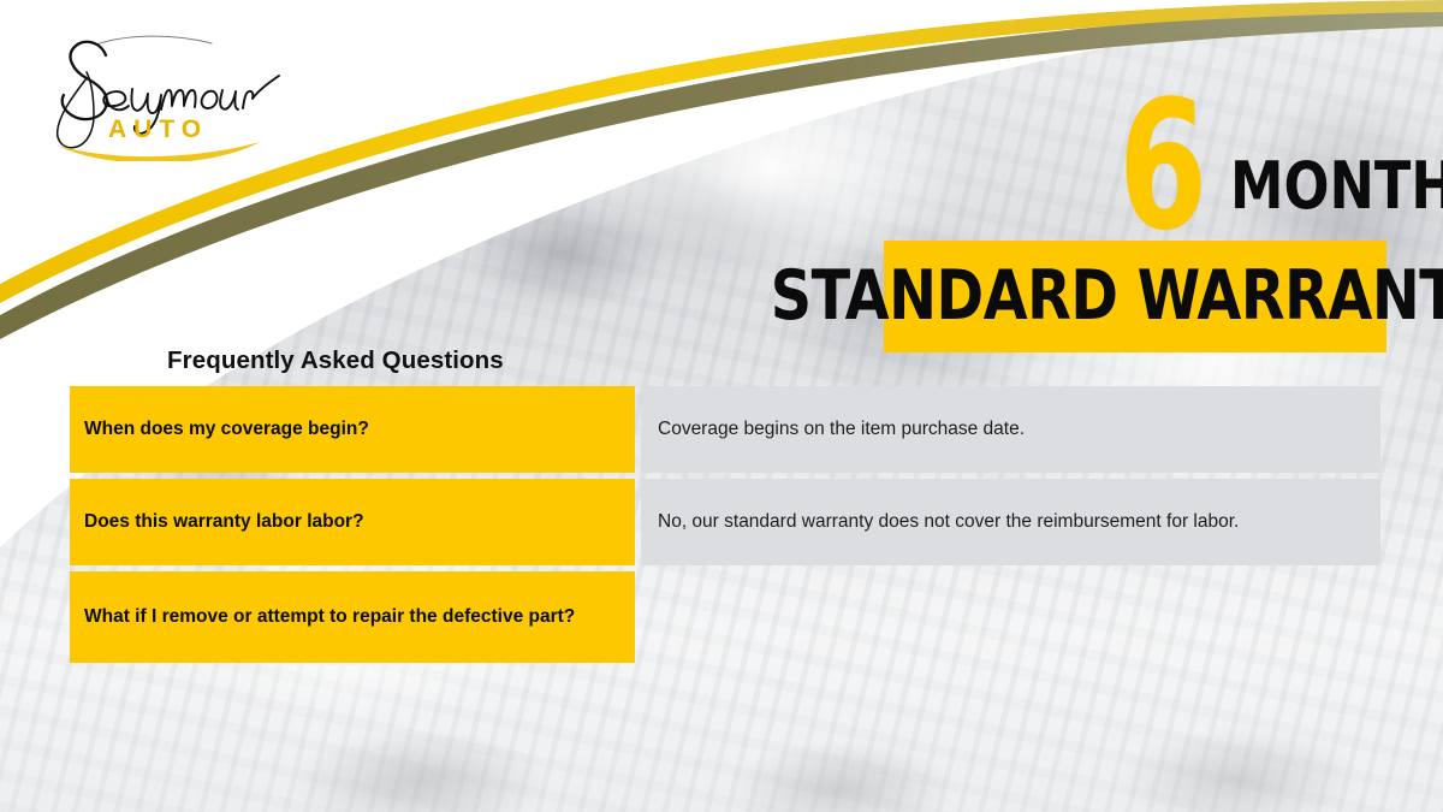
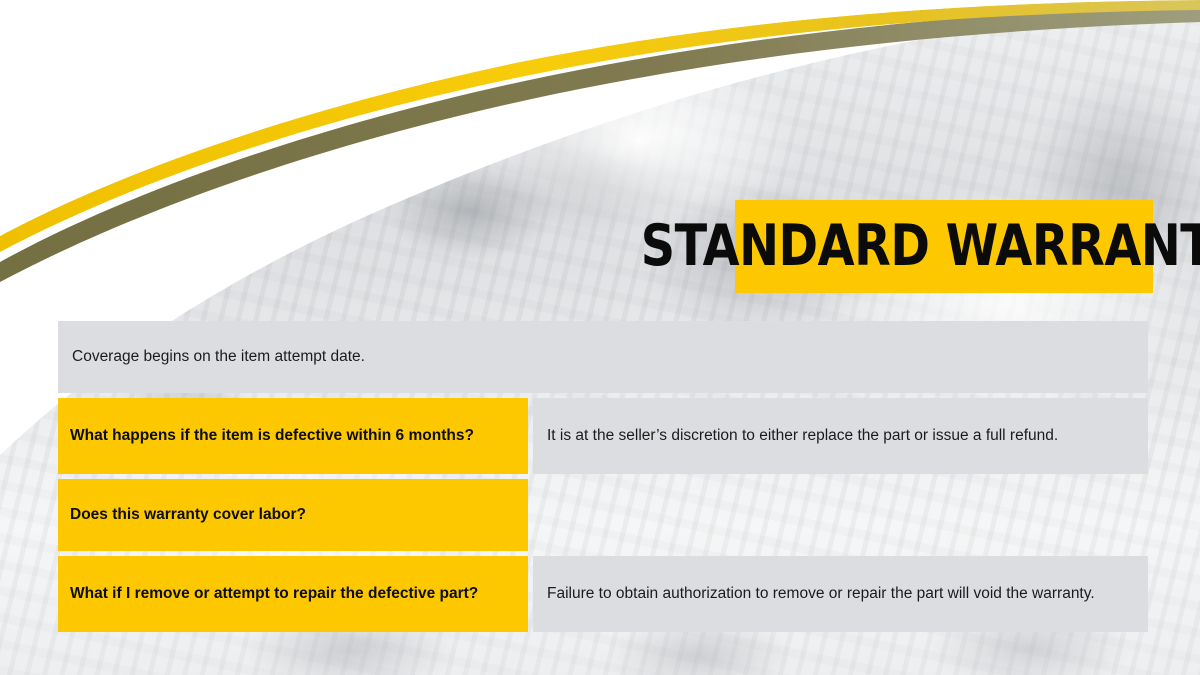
- AUTO
- 6
- MONTH
  STANDARD WARRANT
- Frequently Asked Questions
- When does my coverage begin?
- Coverage begins on the item purchase date.
+ Coverage begins on the item attempt date.
+ What happens if the item is defective within 6 months?
+ It is at the seller’s discretion to either replace the part or issue a full refund.
- Does this warranty labor labor?
+ Does this warranty cover labor?
- No, our standard warranty does not cover the reimbursement for labor.
  What if I remove or attempt to repair the defective part?
+ Failure to obtain authorization to remove or repair the part will void the warranty.
